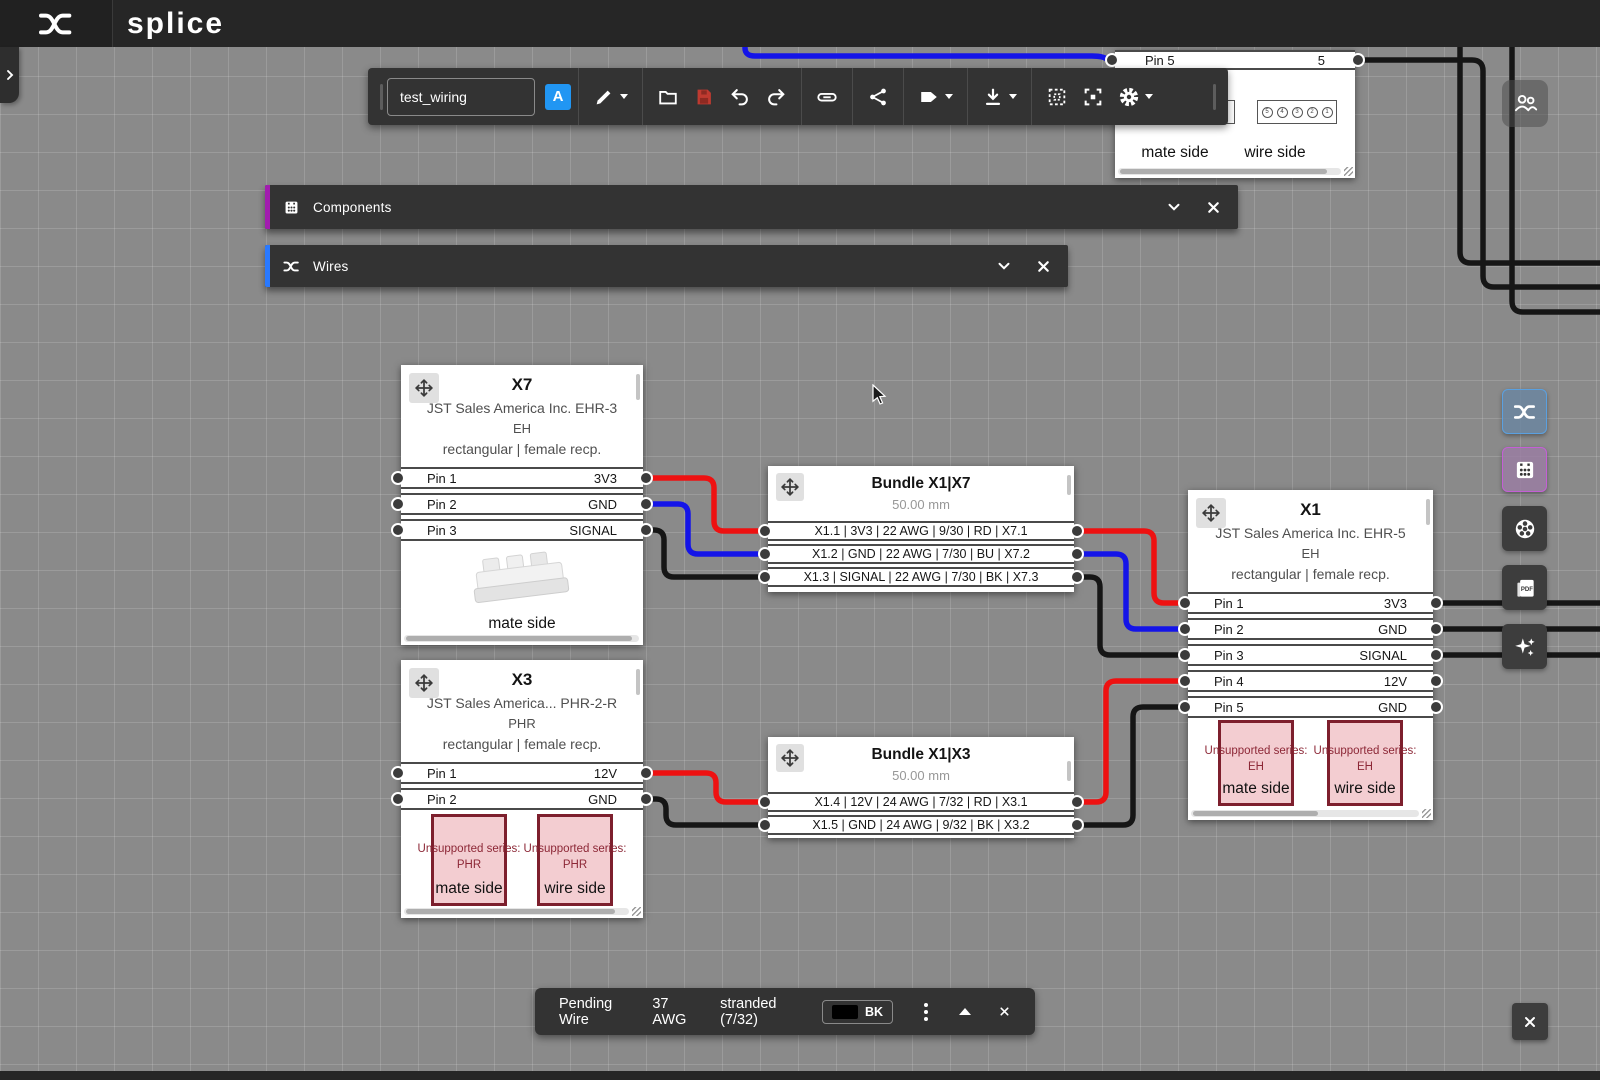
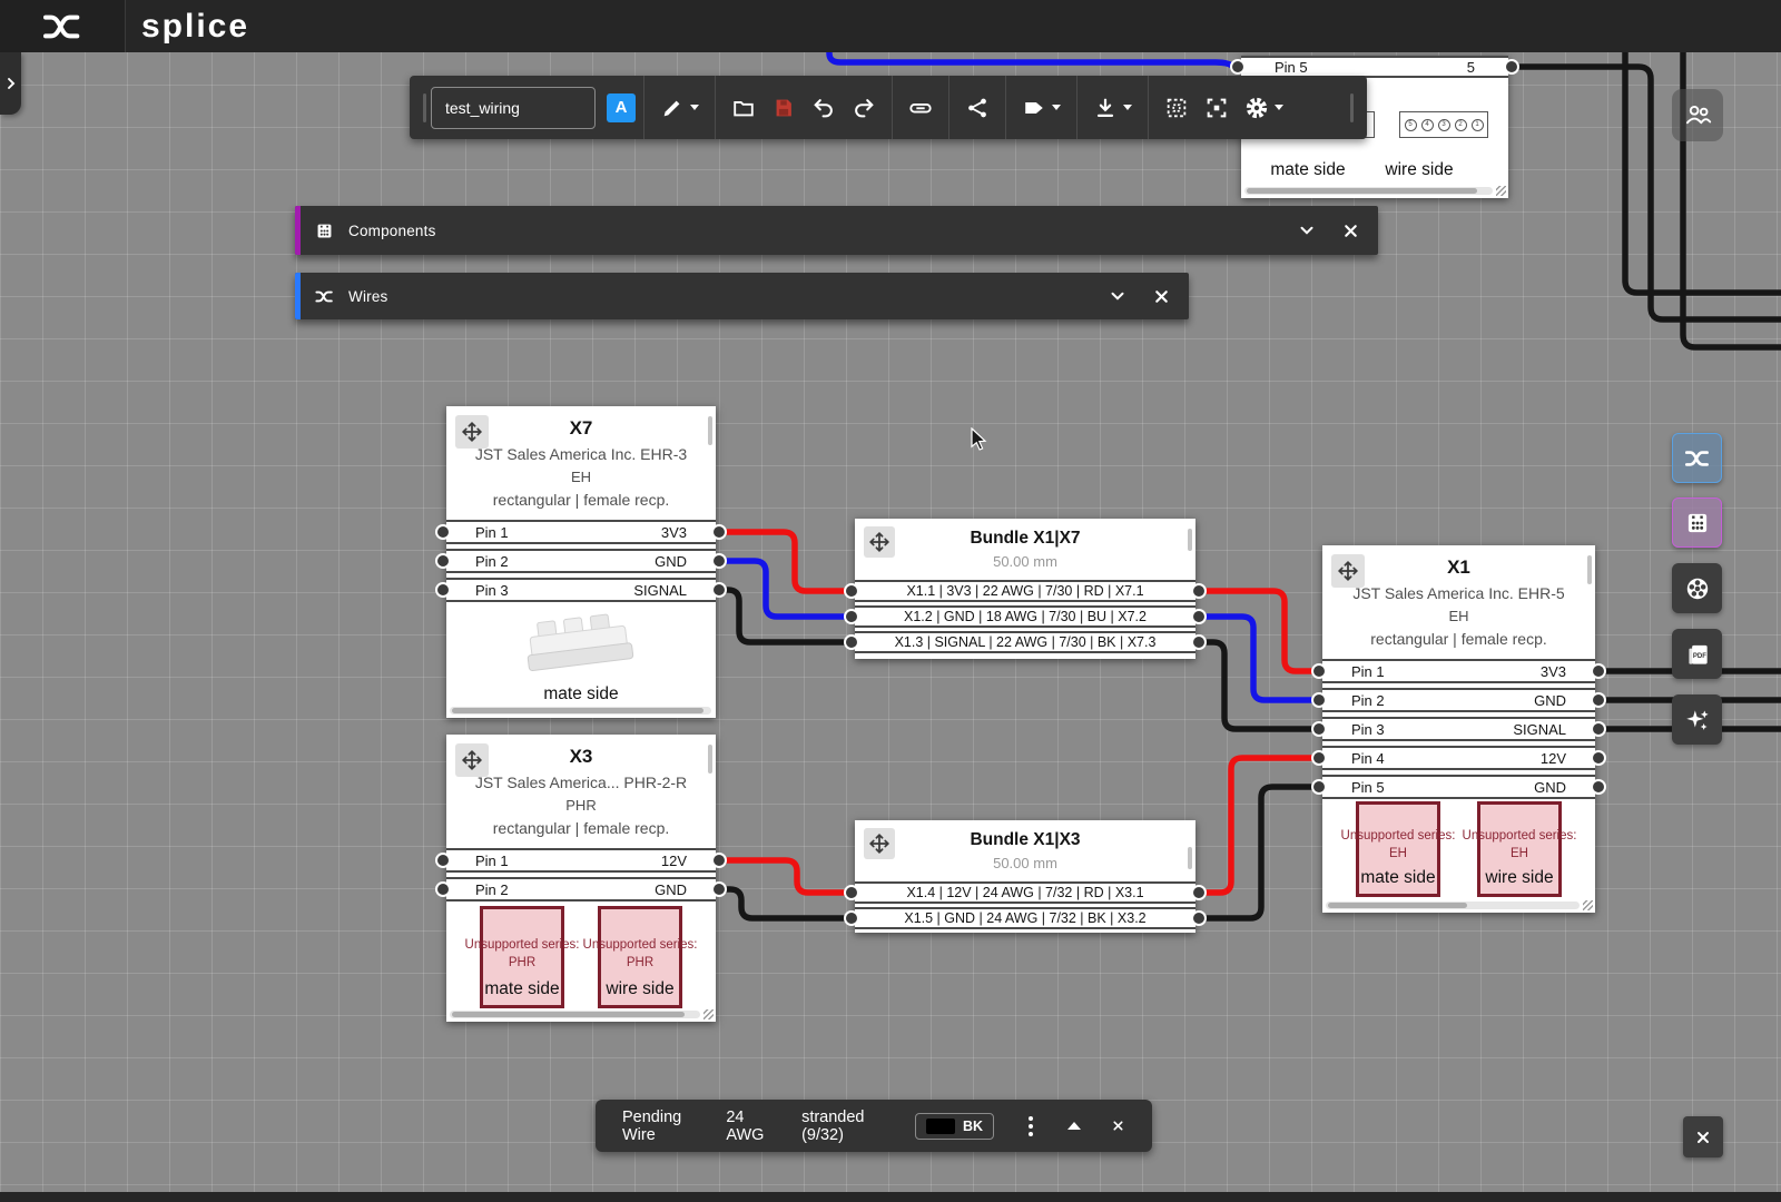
  Pin 5
  5
  mate side
  wire side
  X7
  JST Sales America Inc. EHR-3
  EH
  rectangular | female recp.
  Pin 1
  3V3
  Pin 2
  GND
  Pin 3
  SIGNAL
  mate side
  X3
  JST Sales America... PHR-2-R
  PHR
  rectangular | female recp.
  Pin 1
  12V
  Pin 2
  GND
  Unsupported series:
  PHR
  mate side
  Unsupported series:
  PHR
  wire side
  X1
  JST Sales America Inc. EHR-5
  EH
  rectangular | female recp.
  Pin 1
  3V3
  Pin 2
  GND
  Pin 3
  SIGNAL
  Pin 4
  12V
  Pin 5
  GND
  Unsupported series:
  EH
  mate side
  Unsupported series:
  EH
  wire side
  Bundle X1|X7
  50.00 mm
- X1.1 | 3V3 | 22 AWG | 9/30 | RD | X7.1
+ X1.1 | 3V3 | 22 AWG | 7/30 | RD | X7.1
- X1.2 | GND | 22 AWG | 7/30 | BU | X7.2
+ X1.2 | GND | 18 AWG | 7/30 | BU | X7.2
  X1.3 | SIGNAL | 22 AWG | 7/30 | BK | X7.3
  Bundle X1|X3
  50.00 mm
  X1.4 | 12V | 24 AWG | 7/32 | RD | X3.1
- X1.5 | GND | 24 AWG | 9/32 | BK | X3.2
+ X1.5 | GND | 24 AWG | 7/32 | BK | X3.2
  Components
  Wires
  test_wiring
  A
  splice
  Pending Wire
- 37 AWG
+ 24 AWG
- stranded (7/32)
+ stranded (9/32)
  BK
